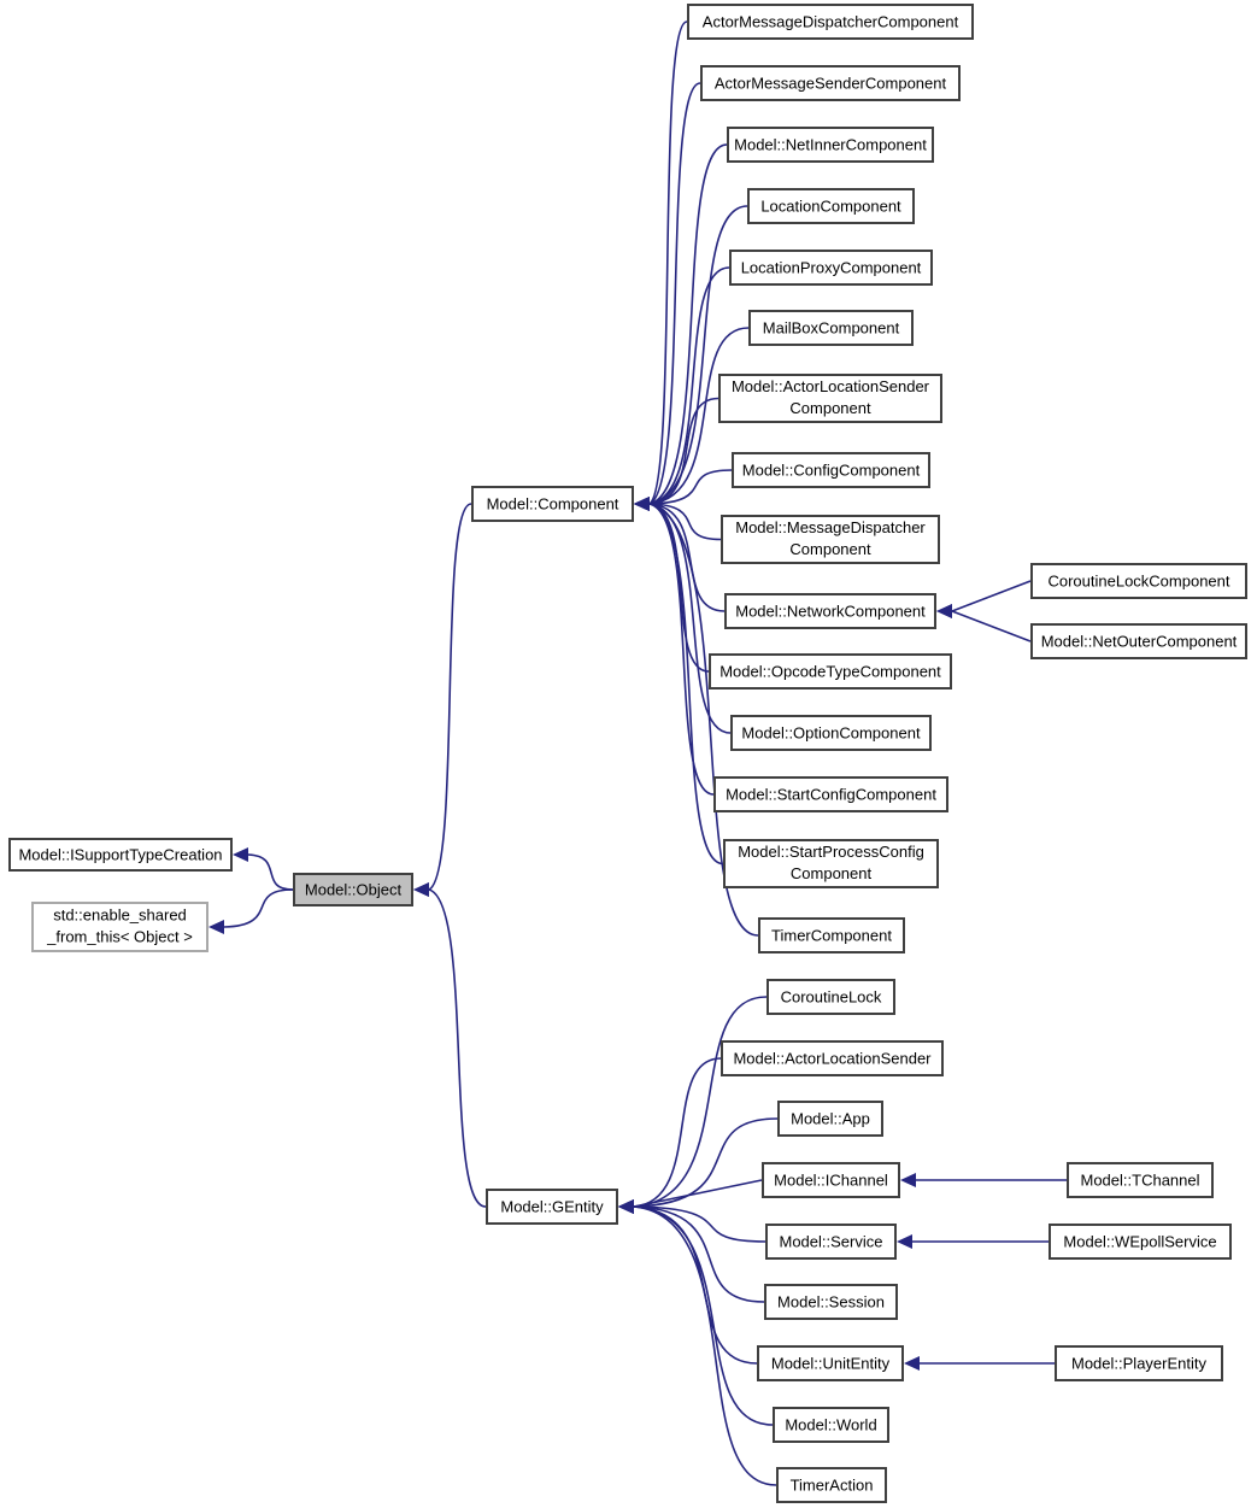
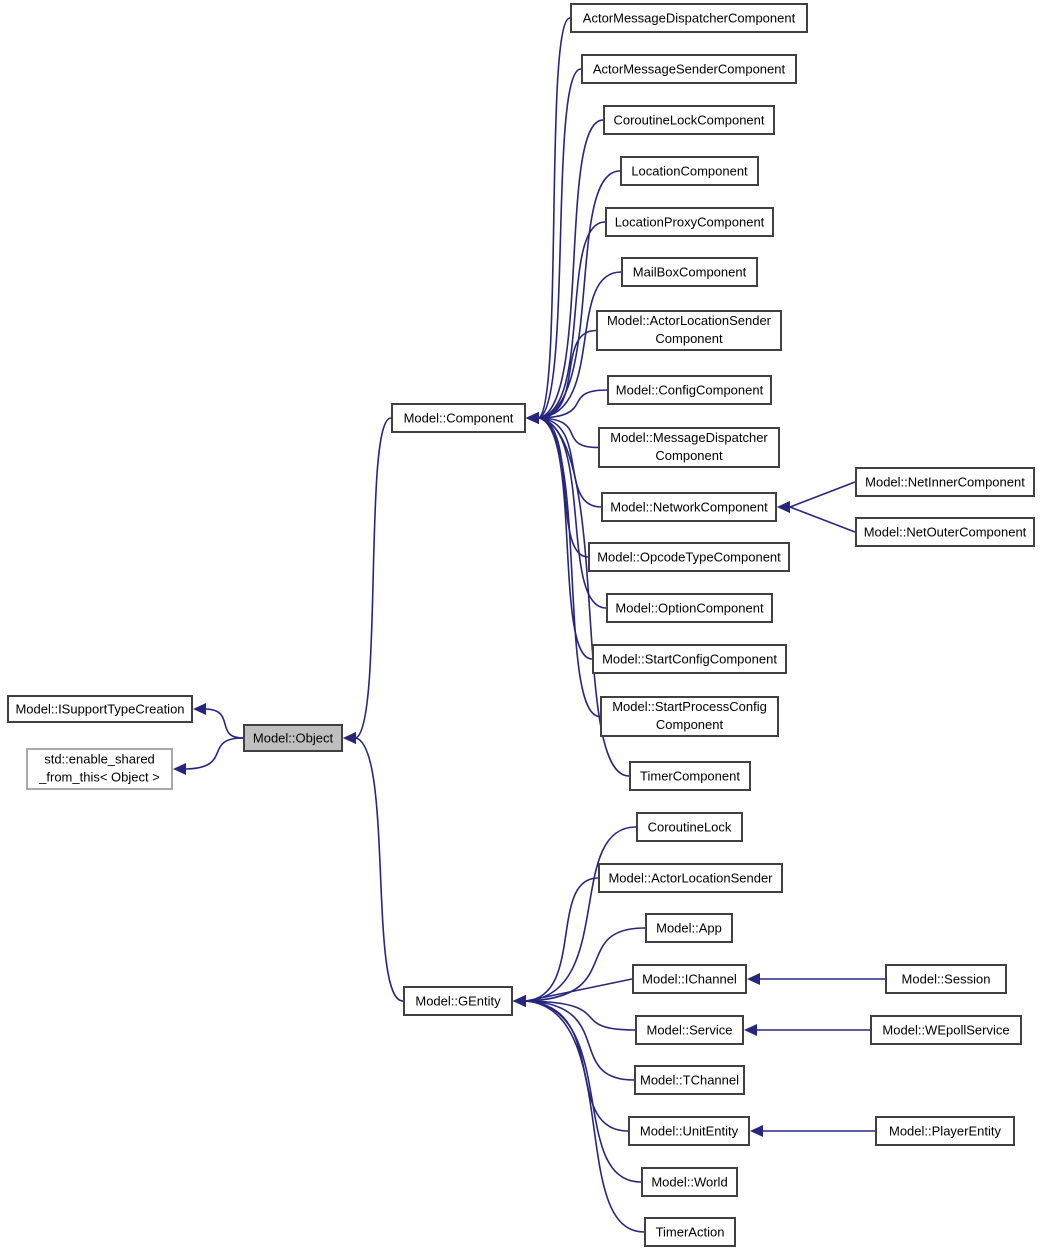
  ActorMessageDispatcherComponent
  ActorMessageSenderComponent
- Model::NetInnerComponent
+ CoroutineLockComponent
  LocationComponent
  LocationProxyComponent
  MailBoxComponent
  Model::ActorLocationSender
  Component
  Model::ConfigComponent
  Model::MessageDispatcher
  Component
  Model::NetworkComponent
- CoroutineLockComponent
+ Model::NetInnerComponent
  Model::NetOuterComponent
  Model::OpcodeTypeComponent
  Model::OptionComponent
  Model::StartConfigComponent
  Model::StartProcessConfig
  Component
  TimerComponent
  Model::Component
  Model::ISupportTypeCreation
  std::enable_shared
  _from_this< Object >
  Model::Object
  Model::GEntity
  CoroutineLock
  Model::ActorLocationSender
  Model::App
  Model::IChannel
- Model::TChannel
+ Model::Session
  Model::Service
  Model::WEpollService
- Model::Session
+ Model::TChannel
  Model::UnitEntity
  Model::PlayerEntity
  Model::World
  TimerAction
